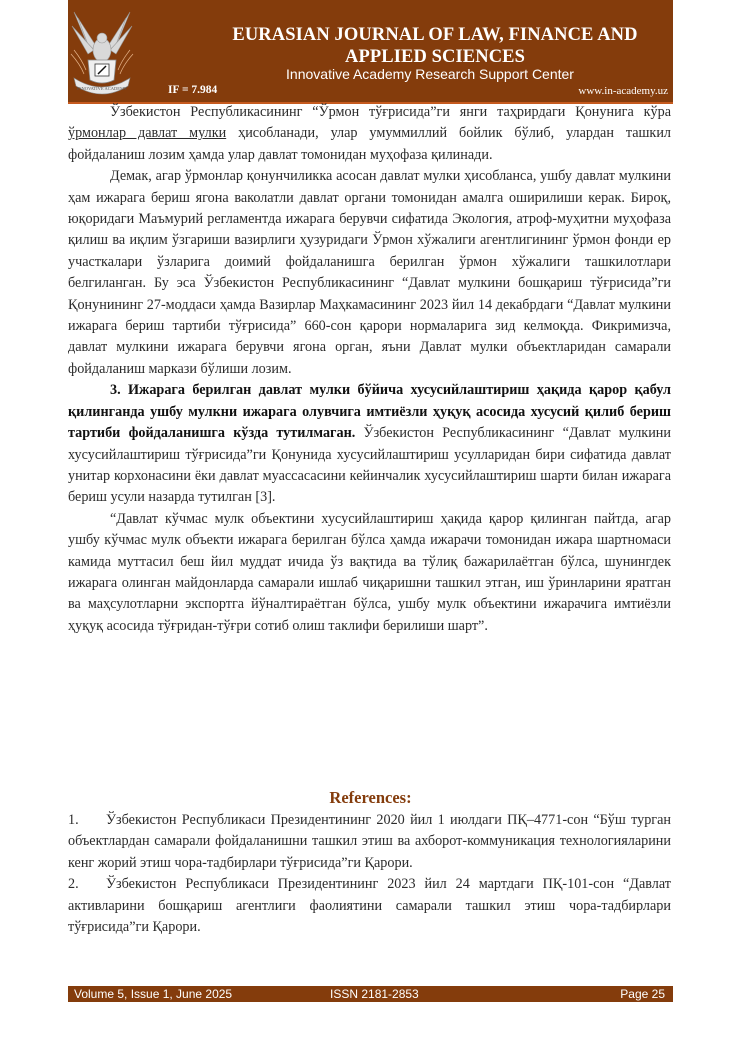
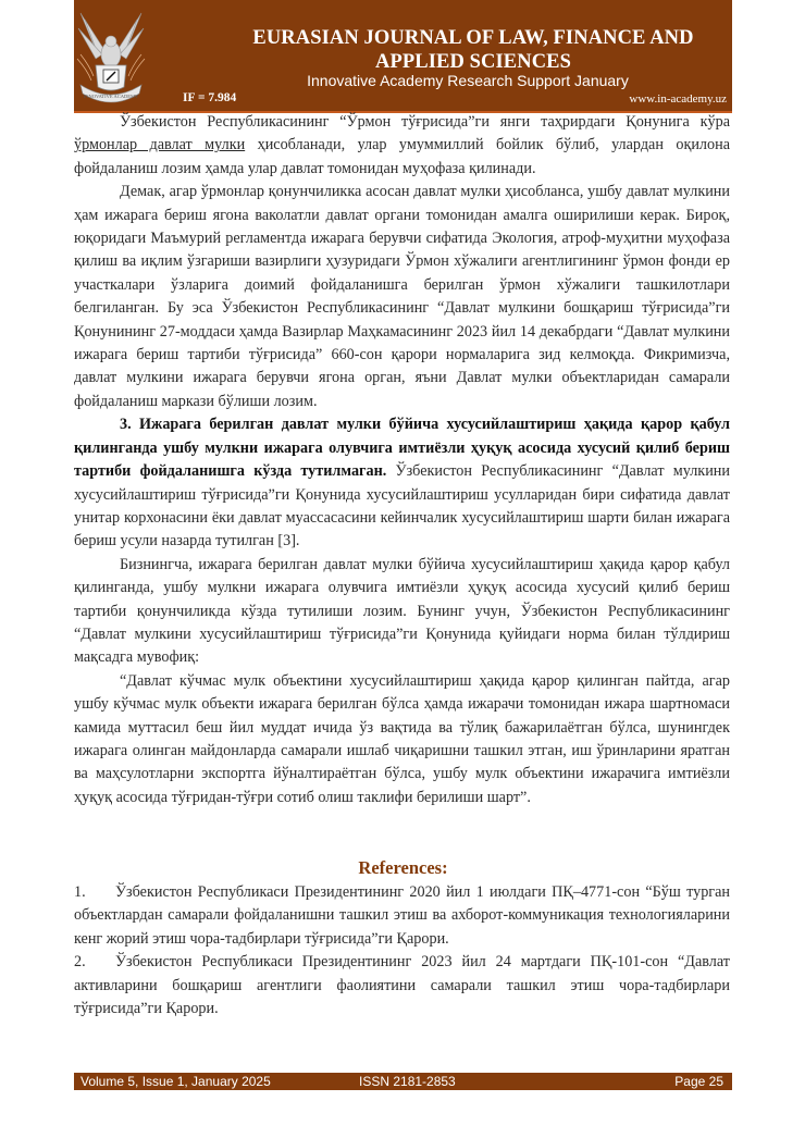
  EURASIAN JOURNAL OF LAW, FINANCE AND
  APPLIED SCIENCES
- Innovative Academy Research Support Center
+ Innovative Academy Research Support January
  IF = 7.984
  www.in-academy.uz
- Ўзбекистон Республикасининг “Ўрмон тўғрисида”ги янги таҳрирдаги Қонунига кўра ўрмонлар давлат мулки ҳисобланади, улар умуммиллий бойлик бўлиб, улардан ташкил фойдаланиш лозим ҳамда улар давлат томонидан муҳофаза қилинади.
+ Ўзбекистон Республикасининг “Ўрмон тўғрисида”ги янги таҳрирдаги Қонунига кўра ўрмонлар давлат мулки ҳисобланади, улар умуммиллий бойлик бўлиб, улардан оқилона фойдаланиш лозим ҳамда улар давлат томонидан муҳофаза қилинади.
  Демак, агар ўрмонлар қонунчиликка асосан давлат мулки ҳисобланса, ушбу давлат мулкини ҳам ижарага бериш ягона ваколатли давлат органи томонидан амалга оширилиши керак. Бироқ, юқоридаги Маъмурий регламентда ижарага берувчи сифатида Экология, атроф-муҳитни муҳофаза қилиш ва иқлим ўзгариши вазирлиги ҳузуридаги Ўрмон хўжалиги агентлигининг ўрмон фонди ер участкалари ўзларига доимий фойдаланишга берилган ўрмон хўжалиги ташкилотлари белгиланган. Бу эса Ўзбекистон Республикасининг “Давлат мулкини бошқариш тўғрисида”ги Қонунининг 27-моддаси ҳамда Вазирлар Маҳкамасининг 2023 йил 14 декабрдаги “Давлат мулкини ижарага бериш тартиби тўғрисида” 660-сон қарори нормаларига зид келмоқда. Фикримизча, давлат мулкини ижарага берувчи ягона орган, яъни Давлат мулки объектларидан самарали фойдаланиш маркази бўлиши лозим.
  3. Ижарага берилган давлат мулки бўйича хусусийлаштириш ҳақида қарор қабул қилинганда ушбу мулкни ижарага олувчига имтиёзли ҳуқуқ асосида хусусий қилиб бериш тартиби фойдаланишга кўзда тутилмаган. Ўзбекистон Республикасининг “Давлат мулкини хусусийлаштириш тўғрисида”ги Қонунида хусусийлаштириш усулларидан бири сифатида давлат унитар корхонасини ёки давлат муассасасини кейинчалик хусусийлаштириш шарти билан ижарага бериш усули назарда тутилган [3].
+ Бизнингча, ижарага берилган давлат мулки бўйича хусусийлаштириш ҳақида қарор қабул қилинганда, ушбу мулкни ижарага олувчига имтиёзли ҳуқуқ асосида хусусий қилиб бериш тартиби қонунчиликда кўзда тутилиши лозим. Бунинг учун, Ўзбекистон Республикасининг “Давлат мулкини хусусийлаштириш тўғрисида”ги Қонунида қуйидаги норма билан тўлдириш мақсадга мувофиқ:
  “Давлат кўчмас мулк объектини хусусийлаштириш ҳақида қарор қилинган пайтда, агар ушбу кўчмас мулк объекти ижарага берилган бўлса ҳамда ижарачи томонидан ижара шартномаси камида муттасил беш йил муддат ичида ўз вақтида ва тўлиқ бажарилаётган бўлса, шунингдек ижарага олинган майдонларда самарали ишлаб чиқаришни ташкил этган, иш ўринларини яратган ва маҳсулотларни экспортга йўналтираётган бўлса, ушбу мулк объектини ижарачига имтиёзли ҳуқуқ асосида тўғридан-тўғри сотиб олиш таклифи берилиши шарт”.
  References:
  1. Ўзбекистон Республикаси Президентининг 2020 йил 1 июлдаги ПҚ–4771-сон “Бўш турган объектлардан самарали фойдаланишни ташкил этиш ва ахборот-коммуникация технологияларини кенг жорий этиш чора-тадбирлари тўғрисида”ги Қарори.
  2. Ўзбекистон Республикаси Президентининг 2023 йил 24 мартдаги ПҚ-101-сон “Давлат активларини бошқариш агентлиги фаолиятини самарали ташкил этиш чора-тадбирлари тўғрисида”ги Қарори.
- Volume 5, Issue 1, June 2025
+ Volume 5, Issue 1, January 2025
  ISSN 2181-2853
  Page 25
